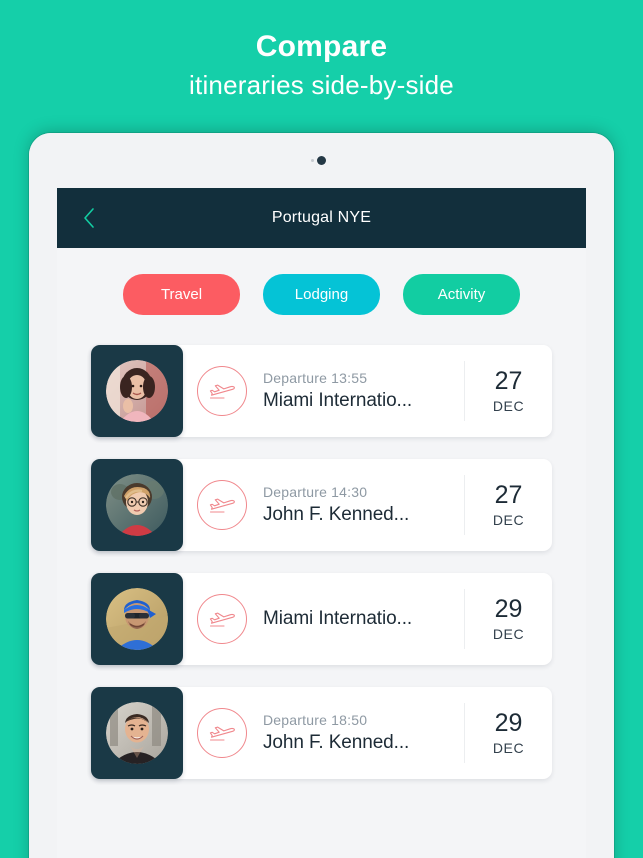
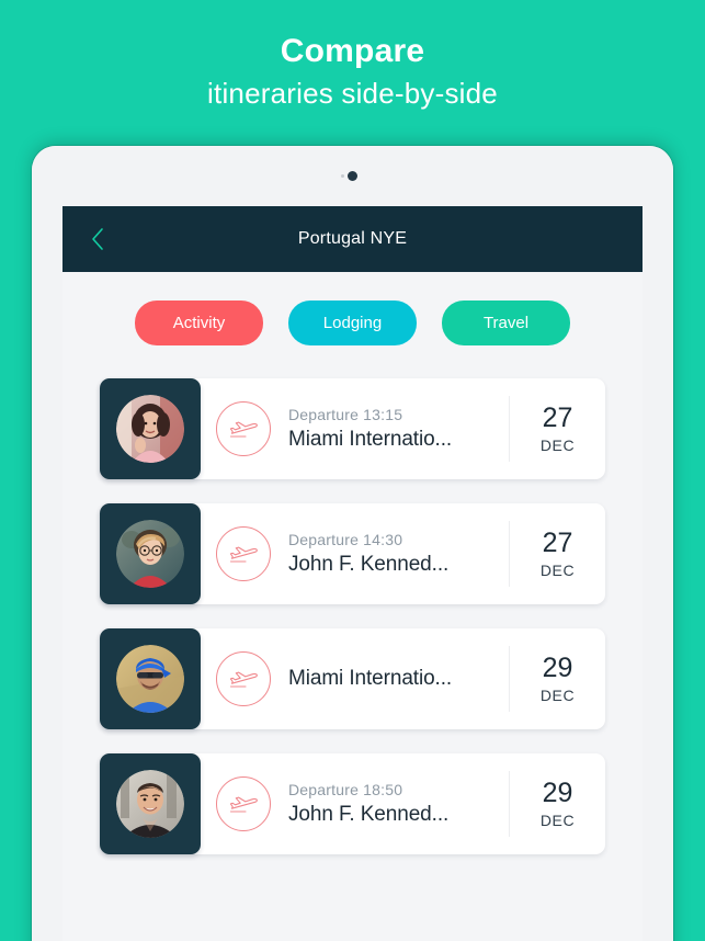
  Compare
  itineraries side-by-side
  Portugal NYE
- Travel
+ Activity
  Lodging
- Activity
+ Travel
- Departure 13:55
+ Departure 13:15
  Miami Internatio...
  27
  DEC
  Departure 14:30
  John F. Kenned...
  27
  DEC
  Miami Internatio...
  29
  DEC
  Departure 18:50
  John F. Kenned...
  29
  DEC
